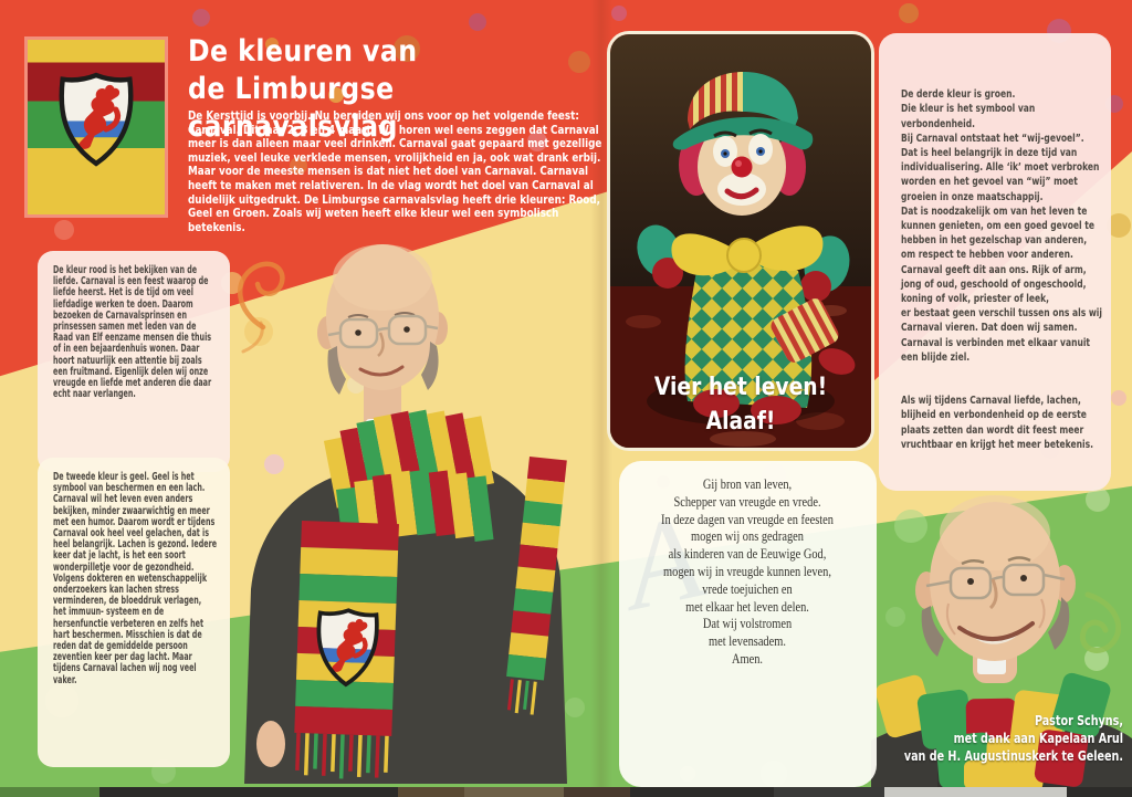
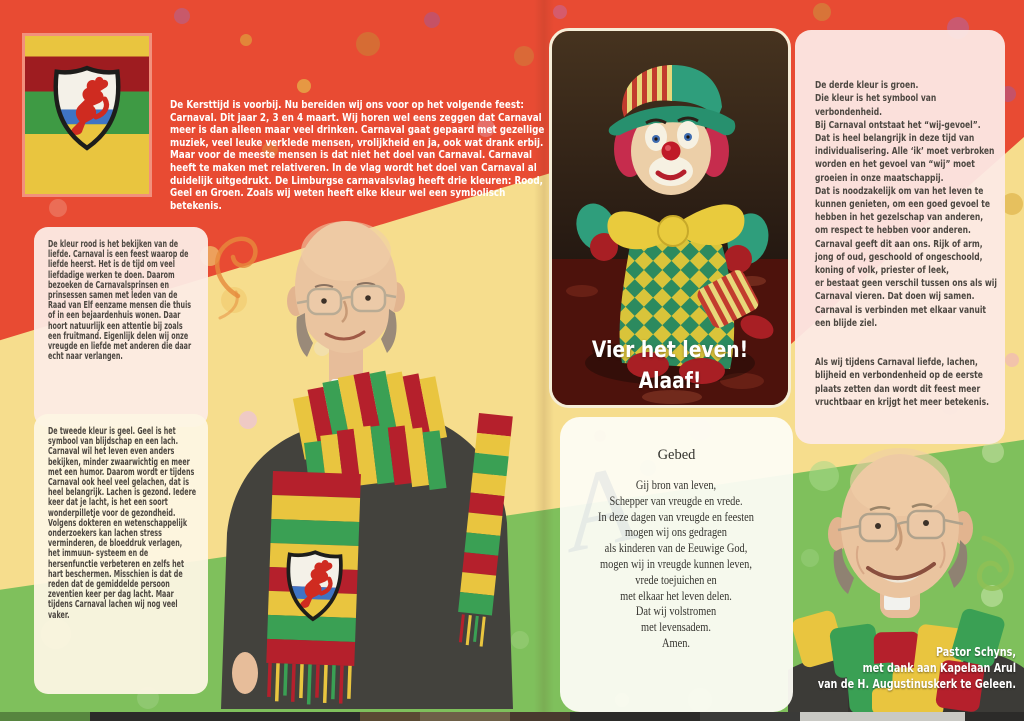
- De kleuren van
- de Limburgse carnavalsvlag
  De Kersttijd is voorbij. Nu bereiden wij ons voor op het volgende feest: Carnaval. Dit jaar 2, 3 en 4 maart. Wij horen wel eens zeggen dat Carnaval meer is dan alleen maar veel drinken. Carnaval gaat gepaard met gezellige muziek, veel leuke verklede mensen, vrolijkheid en ja, ook wat drank erbij. Maar voor de meeste mensen is dat niet het doel van Carnaval. Carnaval heeft te maken met relativeren. In de vlag wordt het doel van Carnaval al duidelijk uitgedrukt. De Limburgse carnavalsvlag heeft drie kleuren: Rood, Geel en Groen. Zoals wij weten heeft elke kleur wel een symbolisch betekenis.
  De kleur rood is het bekijken van de liefde. Carnaval is een feest waarop de liefde heerst. Het is de tijd om veel liefdadige werken te doen. Daarom bezoeken de Carnavalsprinsen en prinsessen samen met leden van de Raad van Elf eenzame mensen die thuis of in een bejaardenhuis wonen. Daar hoort natuurlijk een attentie bij zoals een fruitmand. Eigenlijk delen wij onze vreugde en liefde met anderen die daar echt naar verlangen.
- De tweede kleur is geel. Geel is het symbool van beschermen en een lach. Carnaval wil het leven even anders bekijken, minder zwaarwichtig en meer met een humor. Daarom wordt er tijdens Carnaval ook heel veel gelachen, dat is heel belangrijk. Lachen is gezond. Iedere keer dat je lacht, is het een soort wonderpilletje voor de gezondheid. Volgens dokteren en wetenschappelijk onderzoekers kan lachen stress verminderen, de bloeddruk verlagen, het immuun- systeem en de hersenfunctie verbeteren en zelfs het hart beschermen. Misschien is dat de reden dat de gemiddelde persoon zeventien keer per dag lacht. Maar tijdens Carnaval lachen wij nog veel vaker.
+ De tweede kleur is geel. Geel is het symbool van blijdschap en een lach. Carnaval wil het leven even anders bekijken, minder zwaarwichtig en meer met een humor. Daarom wordt er tijdens Carnaval ook heel veel gelachen, dat is heel belangrijk. Lachen is gezond. Iedere keer dat je lacht, is het een soort wonderpilletje voor de gezondheid. Volgens dokteren en wetenschappelijk onderzoekers kan lachen stress verminderen, de bloeddruk verlagen, het immuun- systeem en de hersenfunctie verbeteren en zelfs het hart beschermen. Misschien is dat de reden dat de gemiddelde persoon zeventien keer per dag lacht. Maar tijdens Carnaval lachen wij nog veel vaker.
  Vier het leven!
  Alaaf!
  De derde kleur is groen.
  Die kleur is het symbool van verbondenheid.
  Bij Carnaval ontstaat het “wij-gevoel”.
  Dat is heel belangrijk in deze tijd van
  individualisering. Alle ‘ik’ moet verbroken
  worden en het gevoel van “wij” moet
  groeien in onze maatschappij.
  Dat is noodzakelijk om van het leven te
  kunnen genieten, om een goed gevoel te
  hebben in het gezelschap van anderen,
  om respect te hebben voor anderen.
  Carnaval geeft dit aan ons. Rijk of arm,
  jong of oud, geschoold of ongeschoold,
  koning of volk, priester of leek,
  er bestaat geen verschil tussen ons als wij
  Carnaval vieren. Dat doen wij samen.
  Carnaval is verbinden met elkaar vanuit
  een blijde ziel.
  Als wij tijdens Carnaval liefde, lachen,
  blijheid en verbondenheid op de eerste
  plaats zetten dan wordt dit feest meer
  vruchtbaar en krijgt het meer betekenis.
+ Gebed
  Gij bron van leven,
  Schepper van vreugde en vrede.
  In deze dagen van vreugde en feesten
  mogen wij ons gedragen
  als kinderen van de Eeuwige God,
  mogen wij in vreugde kunnen leven,
  vrede toejuichen en
  met elkaar het leven delen.
  Dat wij volstromen
  met levensadem.
  Amen.
  Pastor Schyns,
  met dank aan Kapelaan Arul
  van de H. Augustinuskerk te Geleen.
